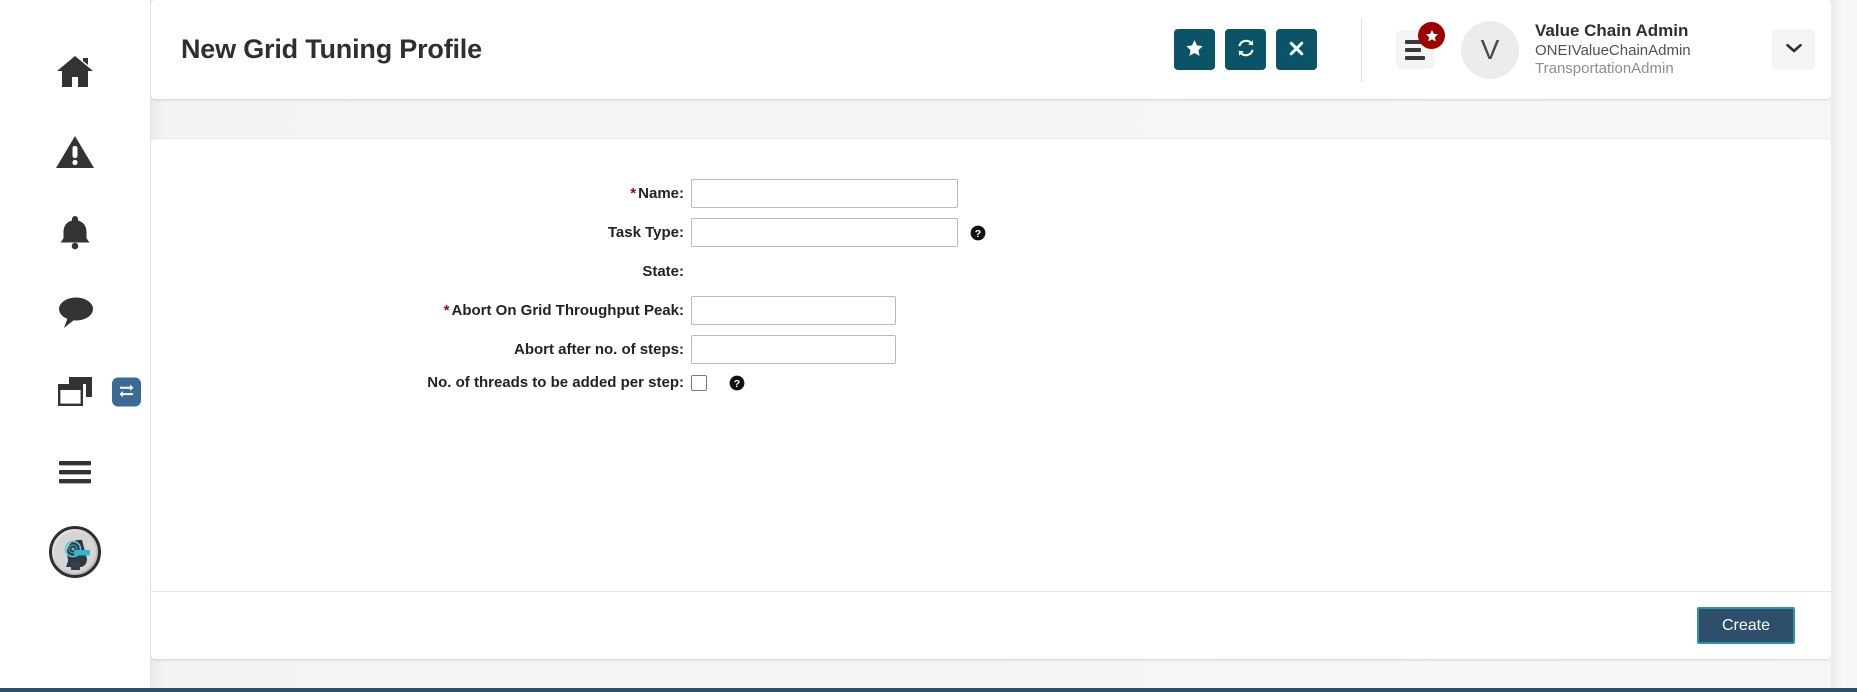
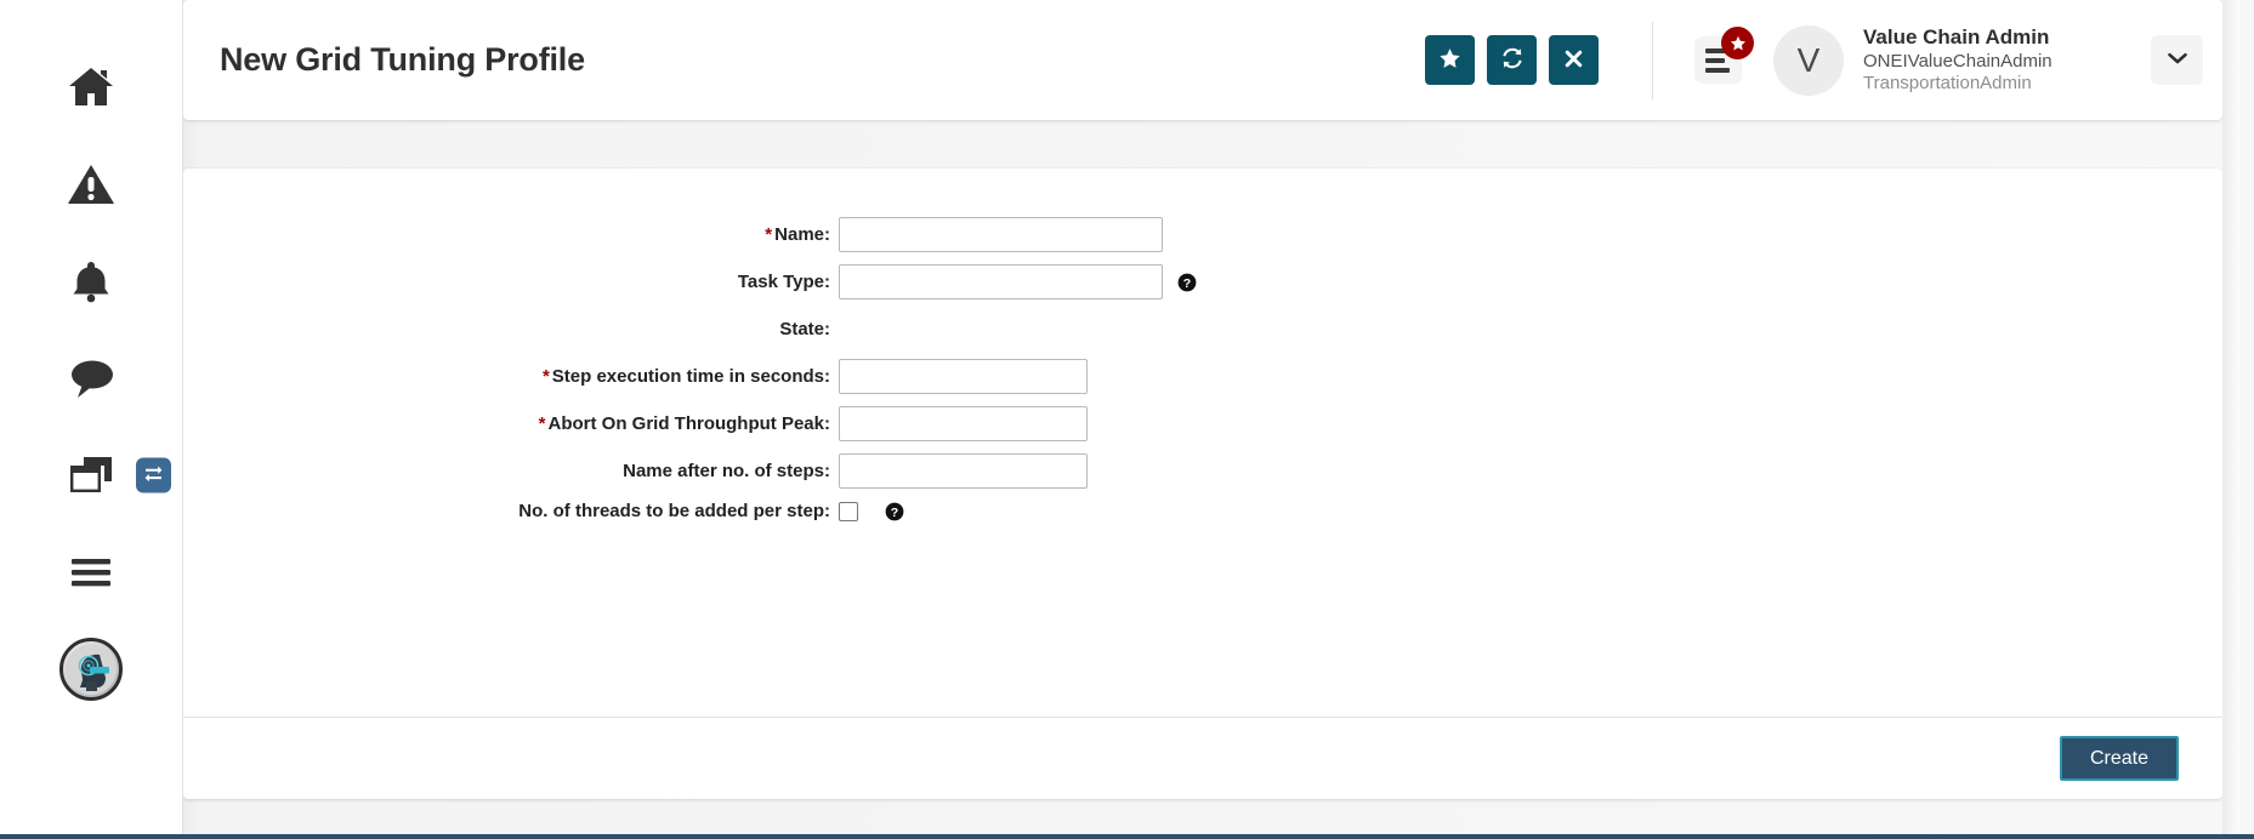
  New Grid Tuning Profile
  V
  Value Chain Admin
  ONEIValueChainAdmin
  TransportationAdmin
  *Name:
  Task Type:
  ?
  State:
+ *Step execution time in seconds:
  *Abort On Grid Throughput Peak:
- Abort after no. of steps:
+ Name after no. of steps:
  No. of threads to be added per step:
  ?
  Create
